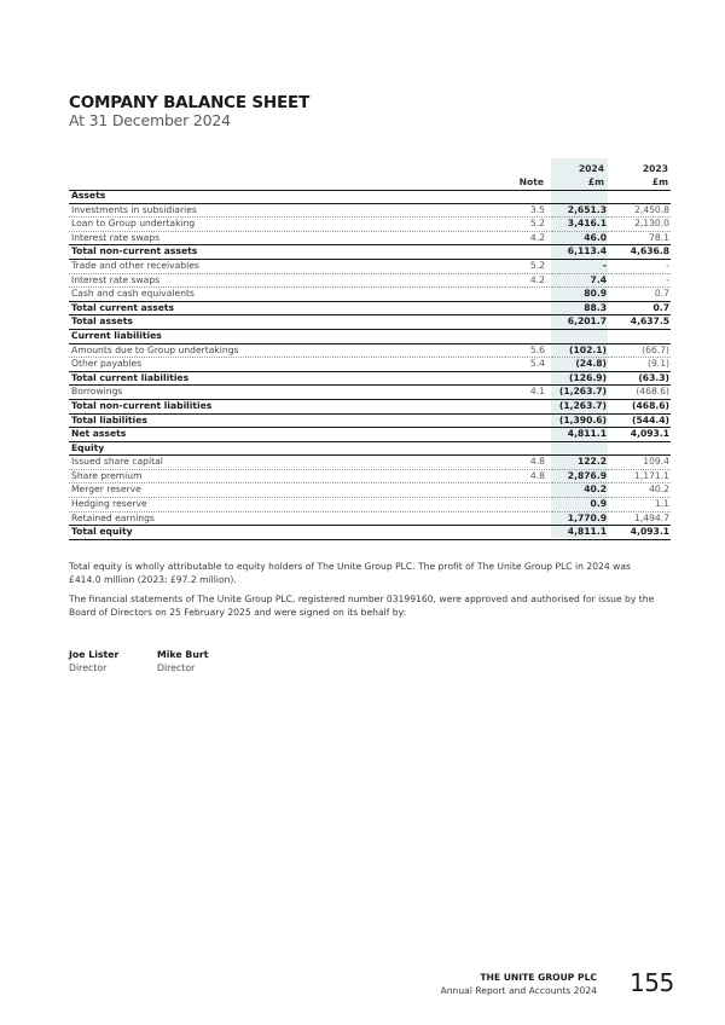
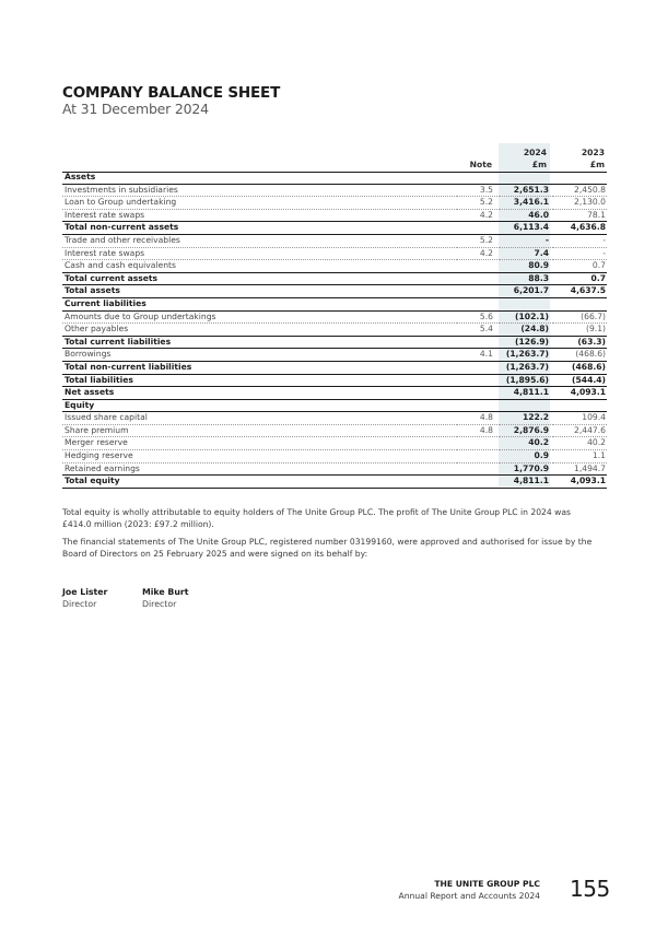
  COMPANY BALANCE SHEET
  At 31 December 2024
  Note
  2024
  £m
  2023
  £m
  Assets
  Investments in subsidiaries	3.5	2,651.3	2,450.8
  Loan to Group undertaking	5.2	3,416.1	2,130.0
  Interest rate swaps	4.2	46.0	78.1
  Total non-current assets		6,113.4	4,636.8
  Trade and other receivables	5.2	-	-
  Interest rate swaps	4.2	7.4	-
  Cash and cash equivalents		80.9	0.7
  Total current assets		88.3	0.7
  Total assets		6,201.7	4,637.5
  Current liabilities
  Amounts due to Group undertakings	5.6	(102.1)	(66.7)
  Other payables	5.4	(24.8)	(9.1)
  Total current liabilities		(126.9)	(63.3)
  Borrowings	4.1	(1,263.7)	(468.6)
  Total non-current liabilities		(1,263.7)	(468.6)
- Total liabilities		(1,390.6)	(544.4)
+ Total liabilities		(1,895.6)	(544.4)
  Net assets		4,811.1	4,093.1
  Equity
  Issued share capital	4.8	122.2	109.4
- Share premium	4.8	2,876.9	1,171.1
+ Share premium	4.8	2,876.9	2,447.6
  Merger reserve		40.2	40.2
  Hedging reserve		0.9	1.1
  Retained earnings		1,770.9	1,494.7
  Total equity		4,811.1	4,093.1
  Total equity is wholly attributable to equity holders of The Unite Group PLC. The profit of The Unite Group PLC in 2024 was £414.0 million (2023: £97.2 million).
  The financial statements of The Unite Group PLC, registered number 03199160, were approved and authorised for issue by the Board of Directors on 25 February 2025 and were signed on its behalf by:
  Joe Lister
  Director
  Mike Burt
  Director
  THE UNITE GROUP PLC
  Annual Report and Accounts 2024
  155
